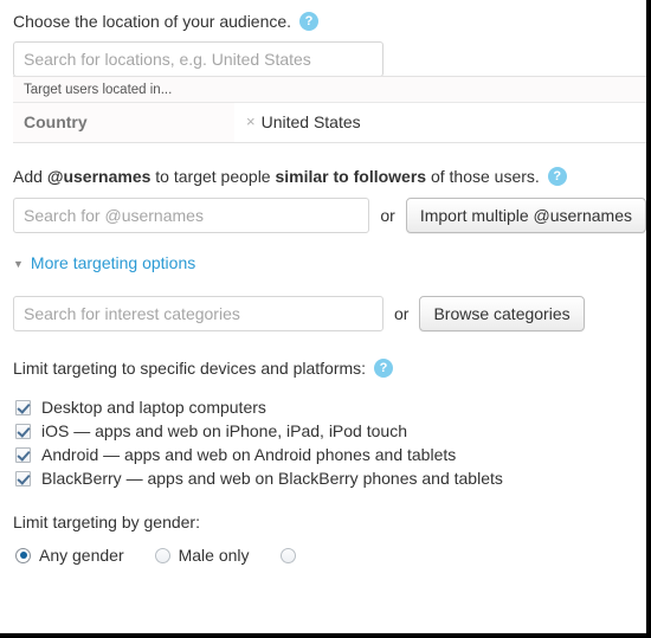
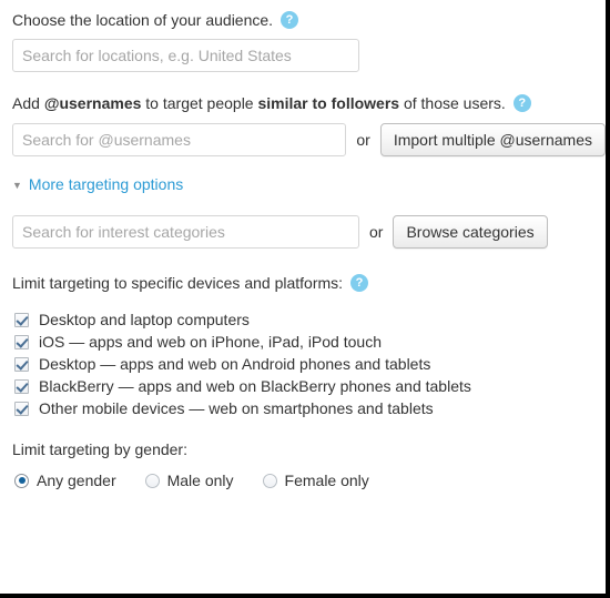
  Choose the location of your audience.
  ?
  Search for locations, e.g. United States
- Target users located in...
- Country	× United States
  Add @usernames to target people similar to followers of those users.
  ?
  Search for @usernames
  or
  Import multiple @usernames
  ▼
  More targeting options
  Search for interest categories
  or
  Browse categories
  Limit targeting to specific devices and platforms:
  ?
  Desktop and laptop computers
  iOS — apps and web on iPhone, iPad, iPod touch
- Android — apps and web on Android phones and tablets
+ Desktop — apps and web on Android phones and tablets
  BlackBerry — apps and web on BlackBerry phones and tablets
+ Other mobile devices — web on smartphones and tablets
  Limit targeting by gender:
  Any gender
  Male only
+ Female only
